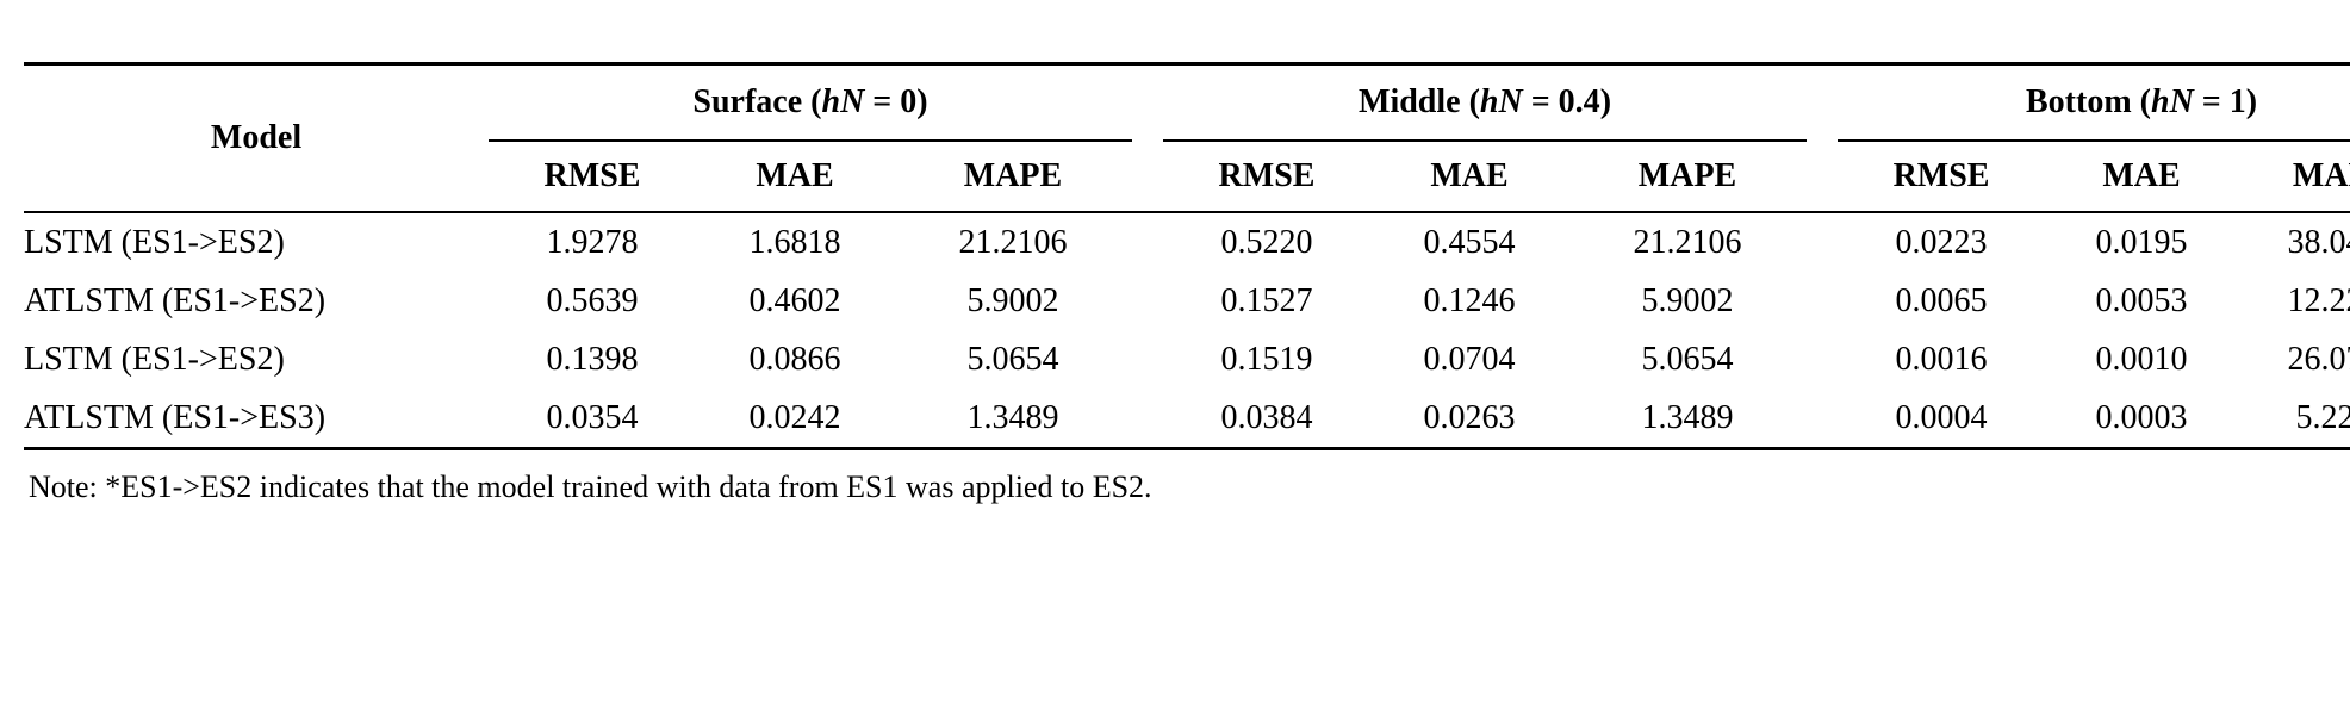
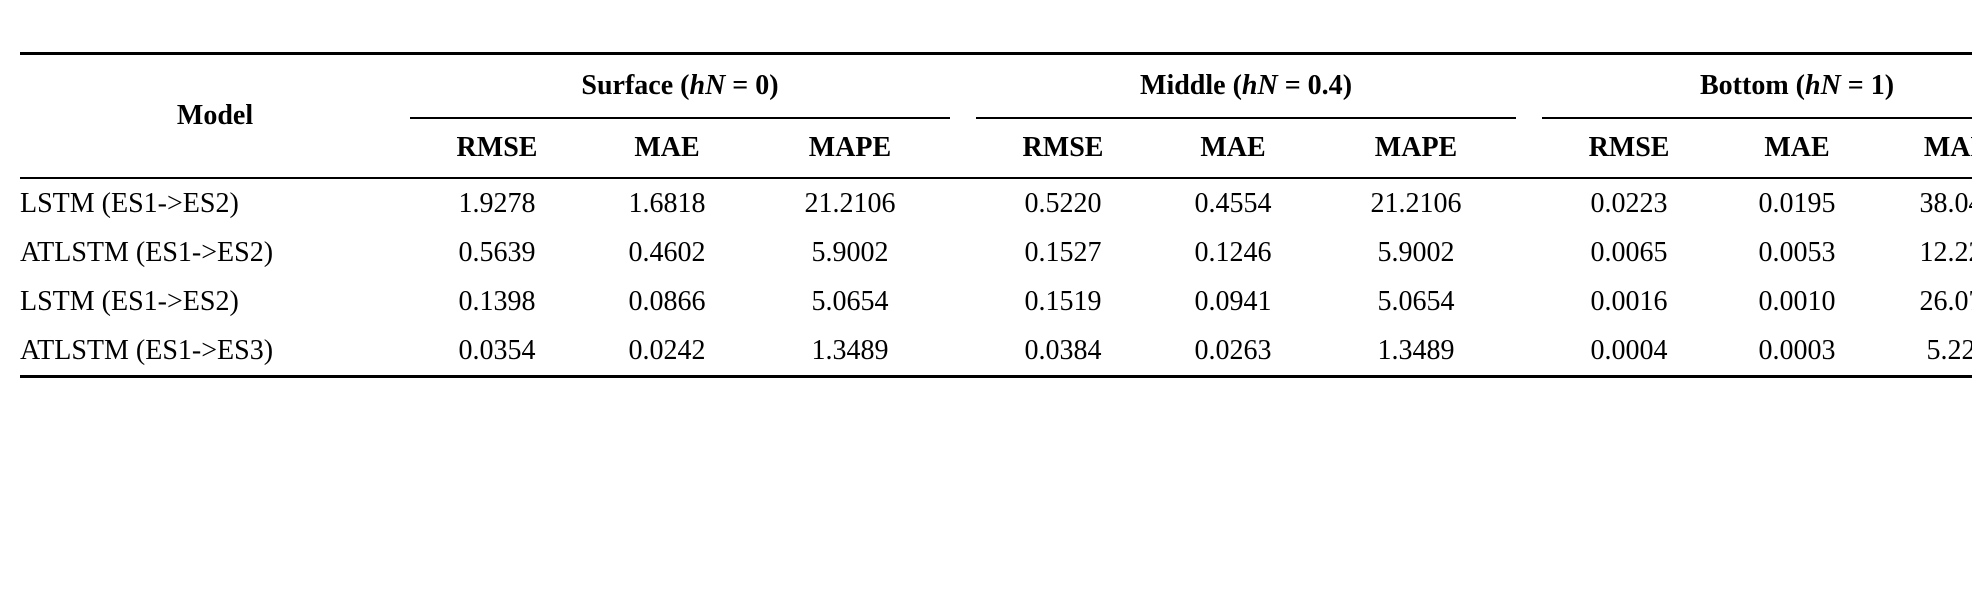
  Model	Surface (hN = 0)		Middle (hN = 0.4)		Bottom (hN = 1)
  RMSE	MAE	MAPE		RMSE	MAE	MAPE		RMSE	MAE	MA
  LSTM (ES1->ES2)	1.9278	1.6818	21.2106		0.5220	0.4554	21.2106		0.0223	0.0195	38.0
  ATLSTM (ES1->ES2)	0.5639	0.4602	5.9002		0.1527	0.1246	5.9002		0.0065	0.0053	12.2
- LSTM (ES1->ES2)	0.1398	0.0866	5.0654		0.1519	0.0704	5.0654		0.0016	0.0010	26.0
+ LSTM (ES1->ES2)	0.1398	0.0866	5.0654		0.1519	0.0941	5.0654		0.0016	0.0010	26.0
  ATLSTM (ES1->ES3)	0.0354	0.0242	1.3489		0.0384	0.0263	1.3489		0.0004	0.0003	5.22
- Note: *ES1->ES2 indicates that the model trained with data from ES1 was applied to ES2.
